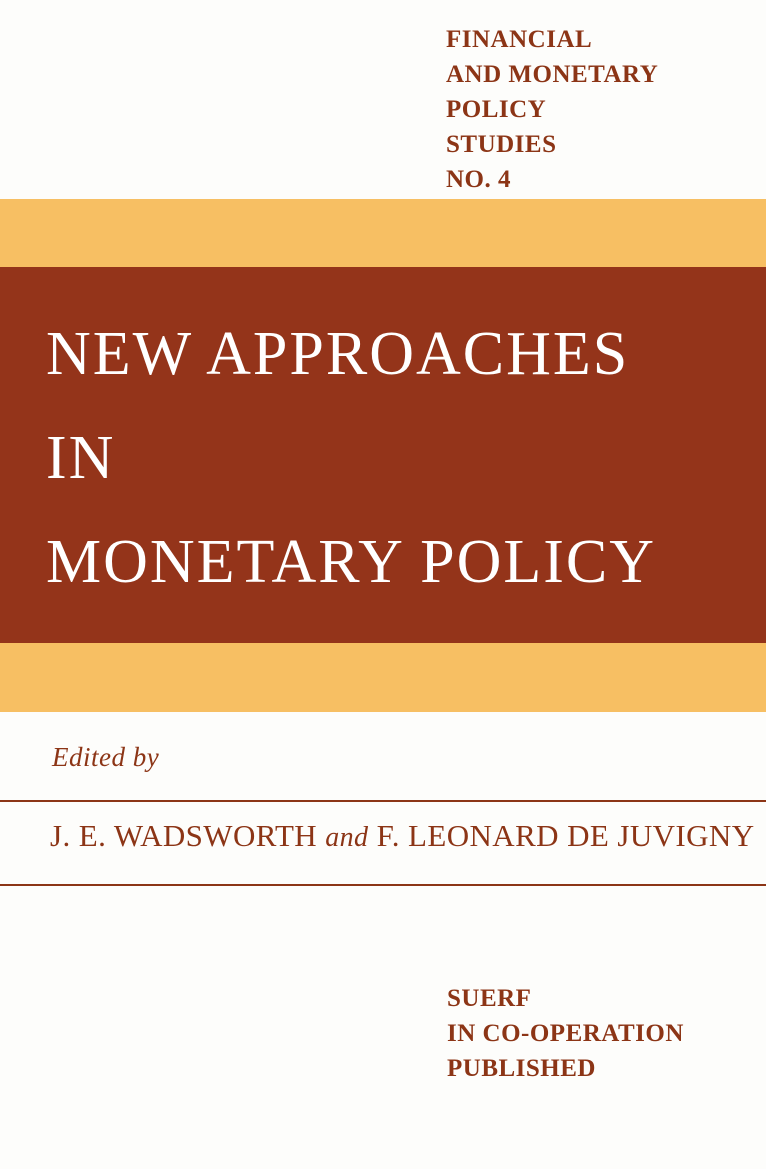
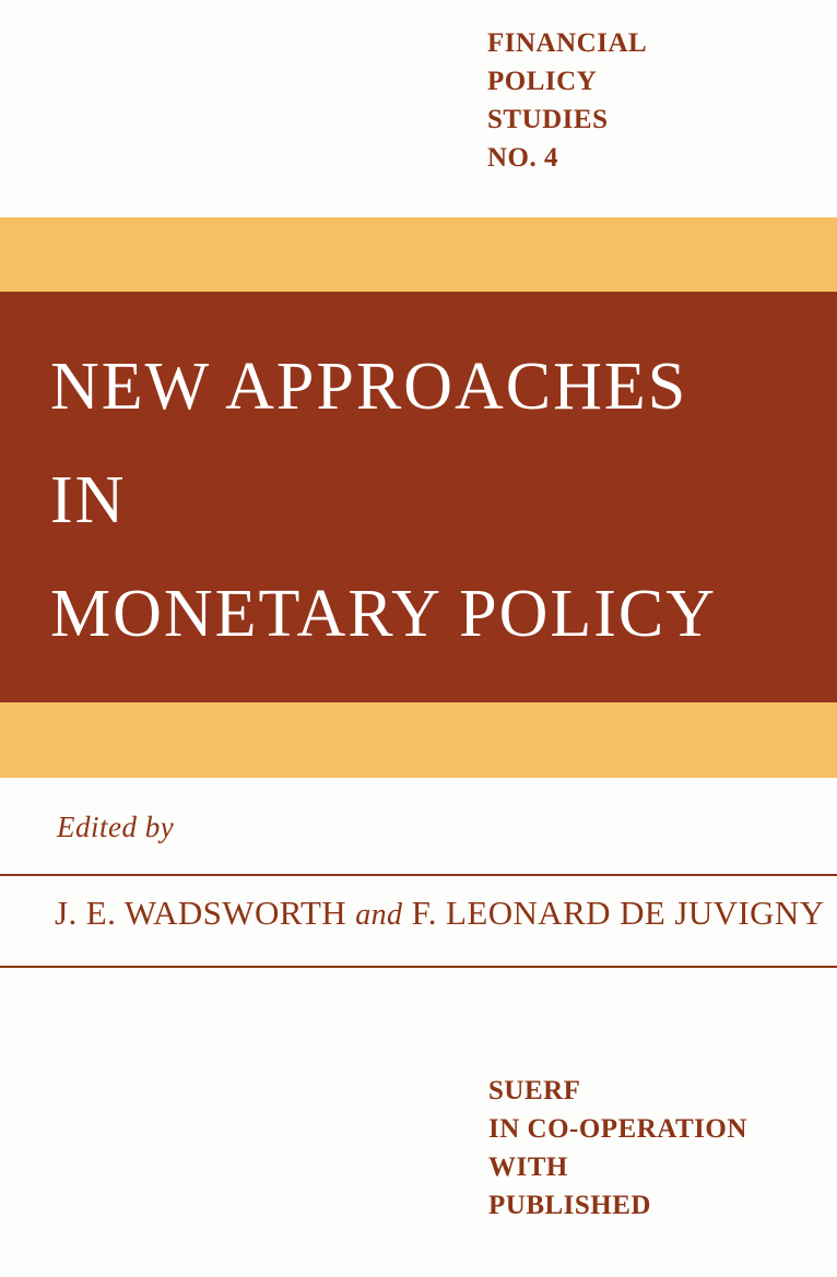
  FINANCIAL
- AND MONETARY
  POLICY
  STUDIES
  NO. 4
  NEW APPROACHES
  IN
  MONETARY POLICY
  Edited by
  J. E. WADSWORTH and F. LEONARD DE JUVIGNY
  SUERF
  IN CO-OPERATION
+ WITH
  PUBLISHED
